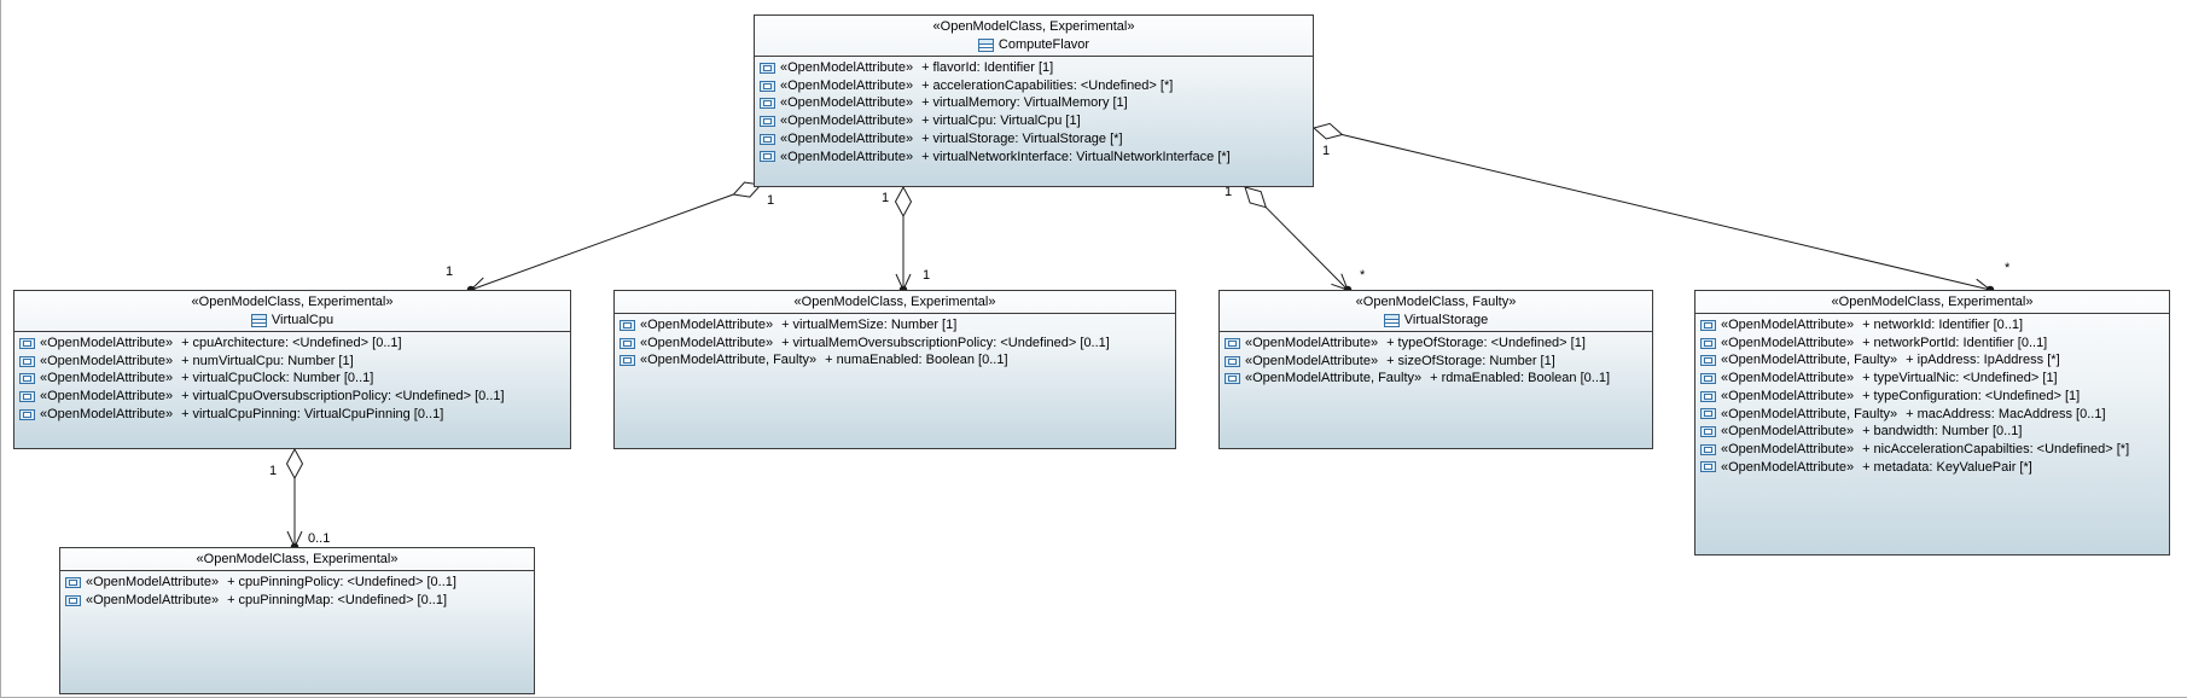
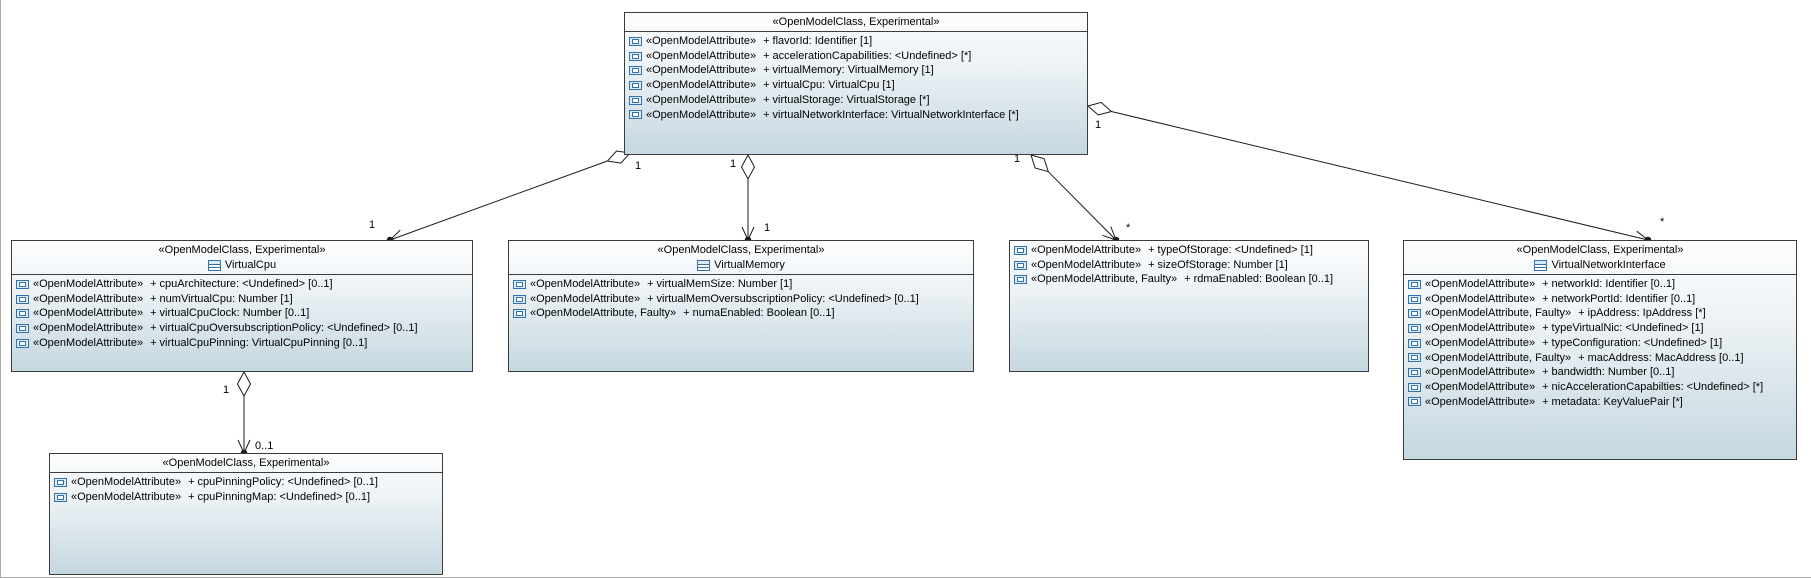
  1
  1
  1
  1
  1
  *
  1
  *
  1
  0..1
  «OpenModelClass, Experimental»
- ComputeFlavor
  «OpenModelAttribute»
  + flavorId: Identifier [1]
  «OpenModelAttribute»
  + accelerationCapabilities: <Undefined> [*]
  «OpenModelAttribute»
  + virtualMemory: VirtualMemory [1]
  «OpenModelAttribute»
  + virtualCpu: VirtualCpu [1]
  «OpenModelAttribute»
  + virtualStorage: VirtualStorage [*]
  «OpenModelAttribute»
  + virtualNetworkInterface: VirtualNetworkInterface [*]
  «OpenModelClass, Experimental»
  VirtualCpu
  «OpenModelAttribute»
  + cpuArchitecture: <Undefined> [0..1]
  «OpenModelAttribute»
  + numVirtualCpu: Number [1]
  «OpenModelAttribute»
  + virtualCpuClock: Number [0..1]
  «OpenModelAttribute»
  + virtualCpuOversubscriptionPolicy: <Undefined> [0..1]
  «OpenModelAttribute»
  + virtualCpuPinning: VirtualCpuPinning [0..1]
  «OpenModelClass, Experimental»
+ VirtualMemory
  «OpenModelAttribute»
  + virtualMemSize: Number [1]
  «OpenModelAttribute»
  + virtualMemOversubscriptionPolicy: <Undefined> [0..1]
  «OpenModelAttribute, Faulty»
  + numaEnabled: Boolean [0..1]
- «OpenModelClass, Faulty»
- VirtualStorage
  «OpenModelAttribute»
  + typeOfStorage: <Undefined> [1]
  «OpenModelAttribute»
  + sizeOfStorage: Number [1]
  «OpenModelAttribute, Faulty»
  + rdmaEnabled: Boolean [0..1]
  «OpenModelClass, Experimental»
+ VirtualNetworkInterface
  «OpenModelAttribute»
  + networkId: Identifier [0..1]
  «OpenModelAttribute»
  + networkPortId: Identifier [0..1]
  «OpenModelAttribute, Faulty»
  + ipAddress: IpAddress [*]
  «OpenModelAttribute»
  + typeVirtualNic: <Undefined> [1]
  «OpenModelAttribute»
  + typeConfiguration: <Undefined> [1]
  «OpenModelAttribute, Faulty»
  + macAddress: MacAddress [0..1]
  «OpenModelAttribute»
  + bandwidth: Number [0..1]
  «OpenModelAttribute»
  + nicAccelerationCapabilties: <Undefined> [*]
  «OpenModelAttribute»
  + metadata: KeyValuePair [*]
  «OpenModelClass, Experimental»
  «OpenModelAttribute»
  + cpuPinningPolicy: <Undefined> [0..1]
  «OpenModelAttribute»
  + cpuPinningMap: <Undefined> [0..1]
